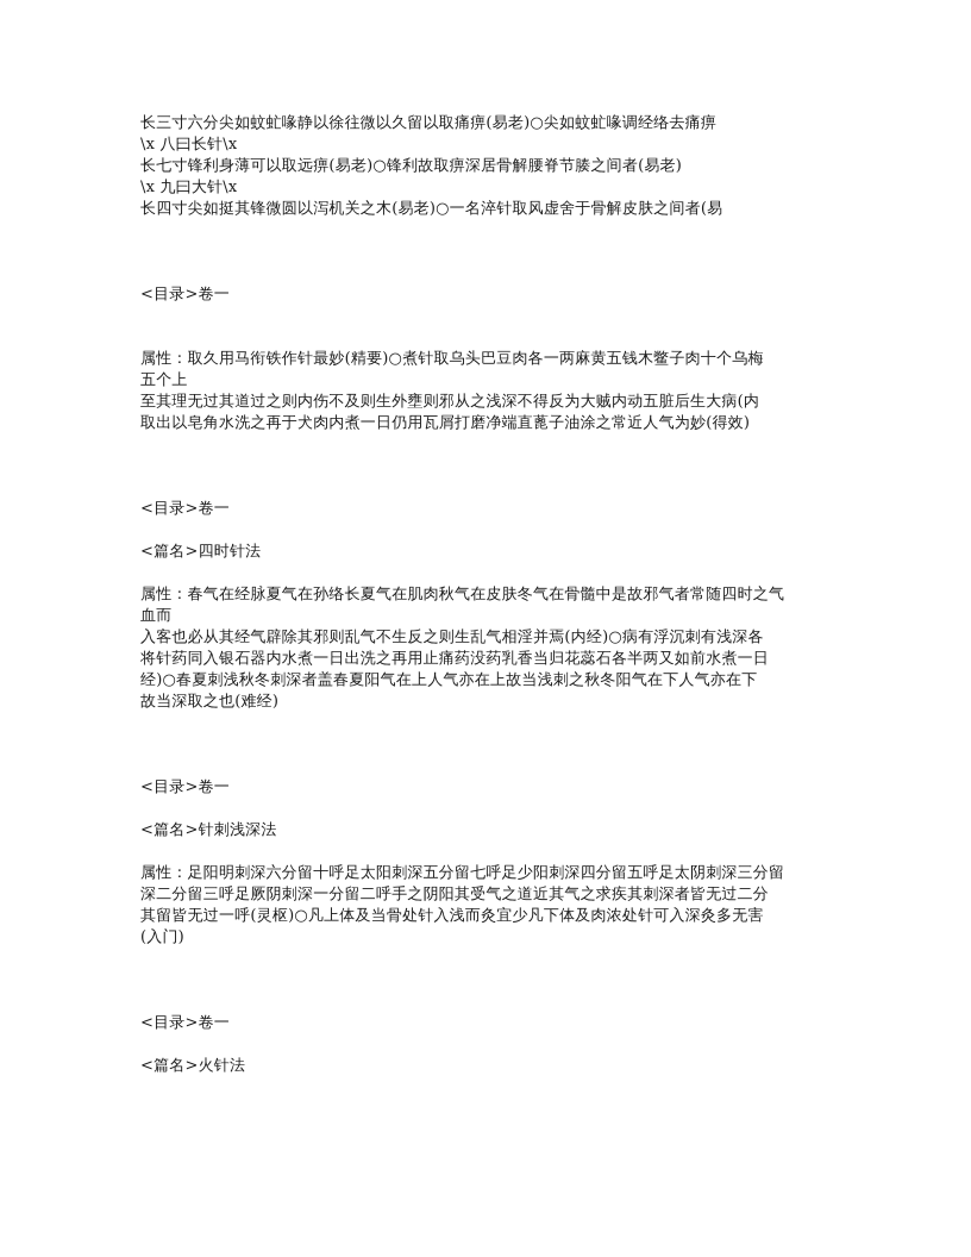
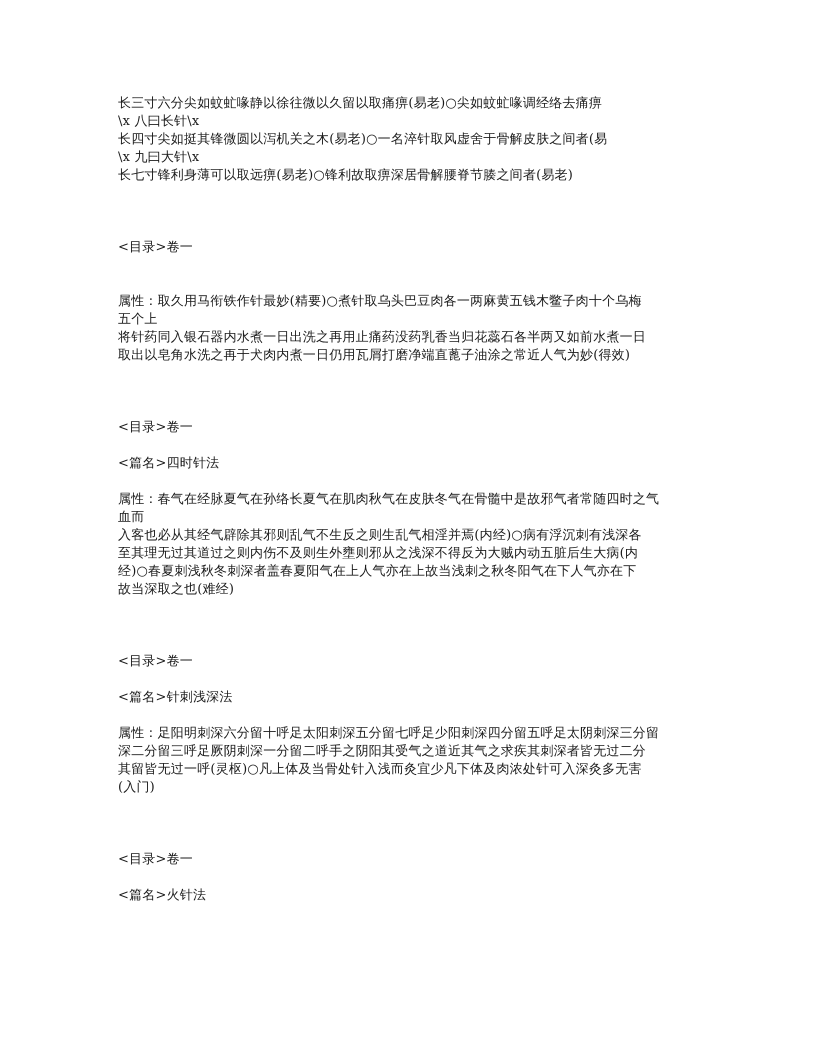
  长三寸六分尖如蚊虻喙静以徐往微以久留以取痛痹(易老)○尖如蚊虻喙调经络去痛痹
  \x 八曰长针\x
- 长七寸锋利身薄可以取远痹(易老)○锋利故取痹深居骨解腰脊节腠之间者(易老)
+ 长四寸尖如挺其锋微圆以泻机关之木(易老)○一名淬针取风虚舍于骨解皮肤之间者(易
  \x 九曰大针\x
- 长四寸尖如挺其锋微圆以泻机关之木(易老)○一名淬针取风虚舍于骨解皮肤之间者(易
+ 长七寸锋利身薄可以取远痹(易老)○锋利故取痹深居骨解腰脊节腠之间者(易老)
  <目录>卷一
  属性：取久用马衔铁作针最妙(精要)○煮针取乌头巴豆肉各一两麻黄五钱木鳖子肉十个乌梅
  五个上
- 至其理无过其道过之则内伤不及则生外壅则邪从之浅深不得反为大贼内动五脏后生大病(内
+ 将针药同入银石器内水煮一日出洗之再用止痛药没药乳香当归花蕊石各半两又如前水煮一日
  取出以皂角水洗之再于犬肉内煮一日仍用瓦屑打磨净端直蓖子油涂之常近人气为妙(得效)
  <目录>卷一
  <篇名>四时针法
  属性：春气在经脉夏气在孙络长夏气在肌肉秋气在皮肤冬气在骨髓中是故邪气者常随四时之气
  血而
  入客也必从其经气辟除其邪则乱气不生反之则生乱气相淫并焉(内经)○病有浮沉刺有浅深各
- 将针药同入银石器内水煮一日出洗之再用止痛药没药乳香当归花蕊石各半两又如前水煮一日
+ 至其理无过其道过之则内伤不及则生外壅则邪从之浅深不得反为大贼内动五脏后生大病(内
  经)○春夏刺浅秋冬刺深者盖春夏阳气在上人气亦在上故当浅刺之秋冬阳气在下人气亦在下
  故当深取之也(难经)
  <目录>卷一
  <篇名>针刺浅深法
  属性：足阳明刺深六分留十呼足太阳刺深五分留七呼足少阳刺深四分留五呼足太阴刺深三分留
  深二分留三呼足厥阴刺深一分留二呼手之阴阳其受气之道近其气之求疾其刺深者皆无过二分
  其留皆无过一呼(灵枢)○凡上体及当骨处针入浅而灸宜少凡下体及肉浓处针可入深灸多无害
  (入门)
  <目录>卷一
  <篇名>火针法
